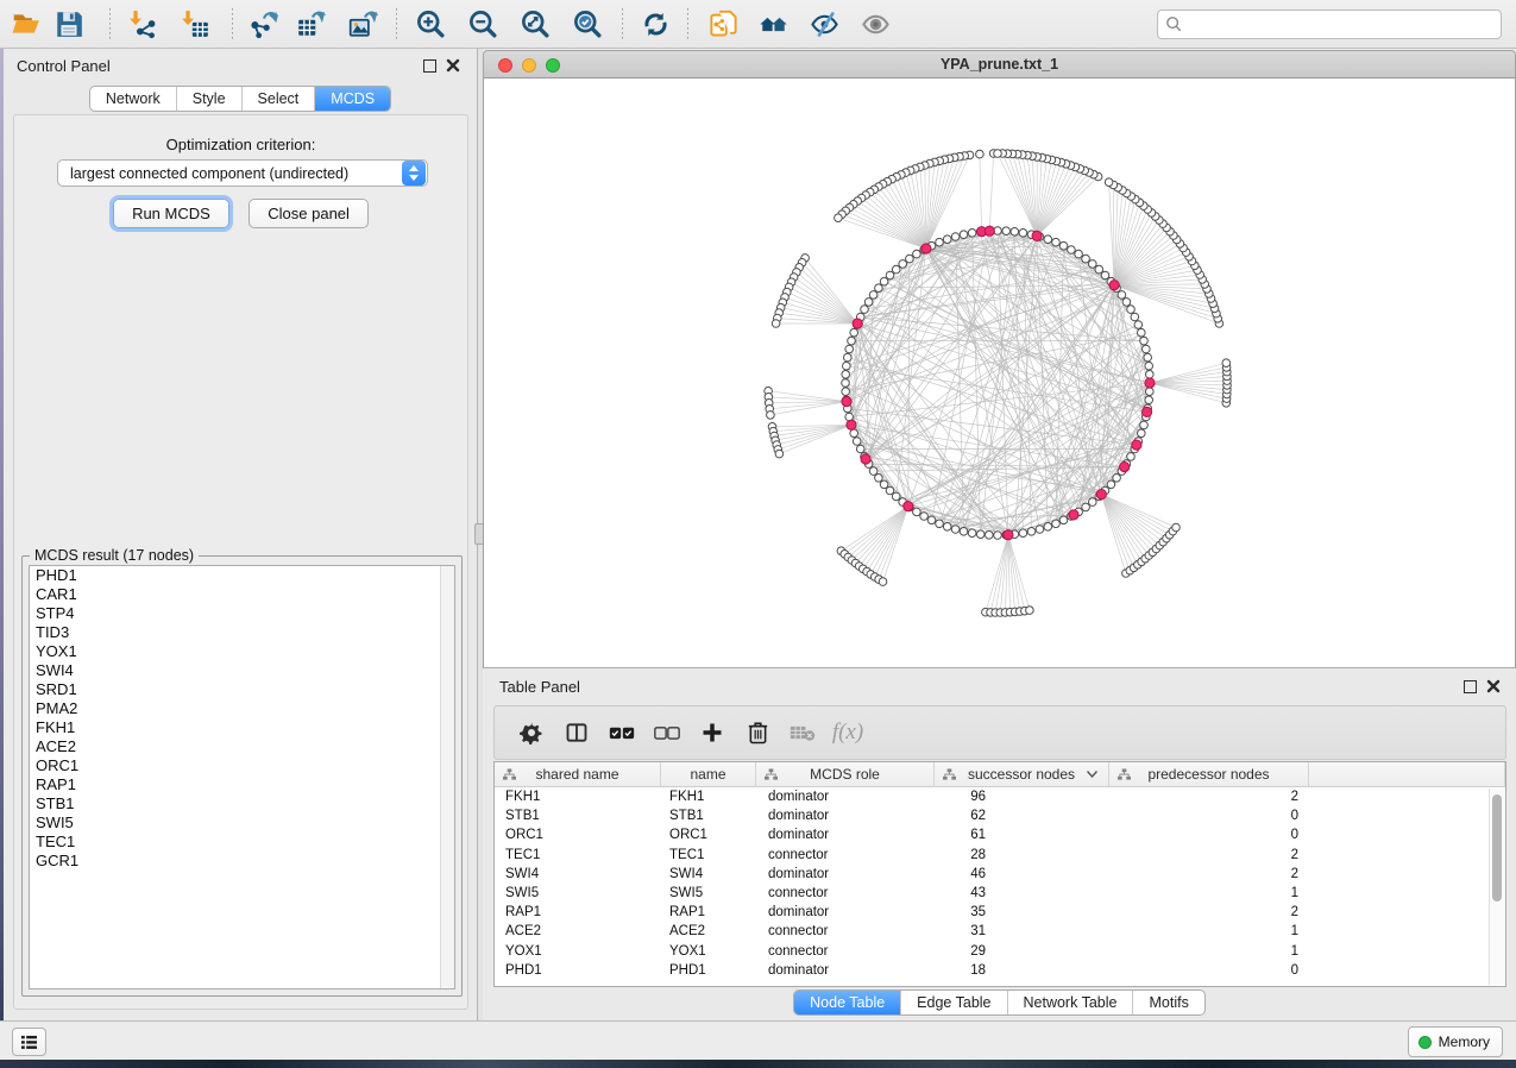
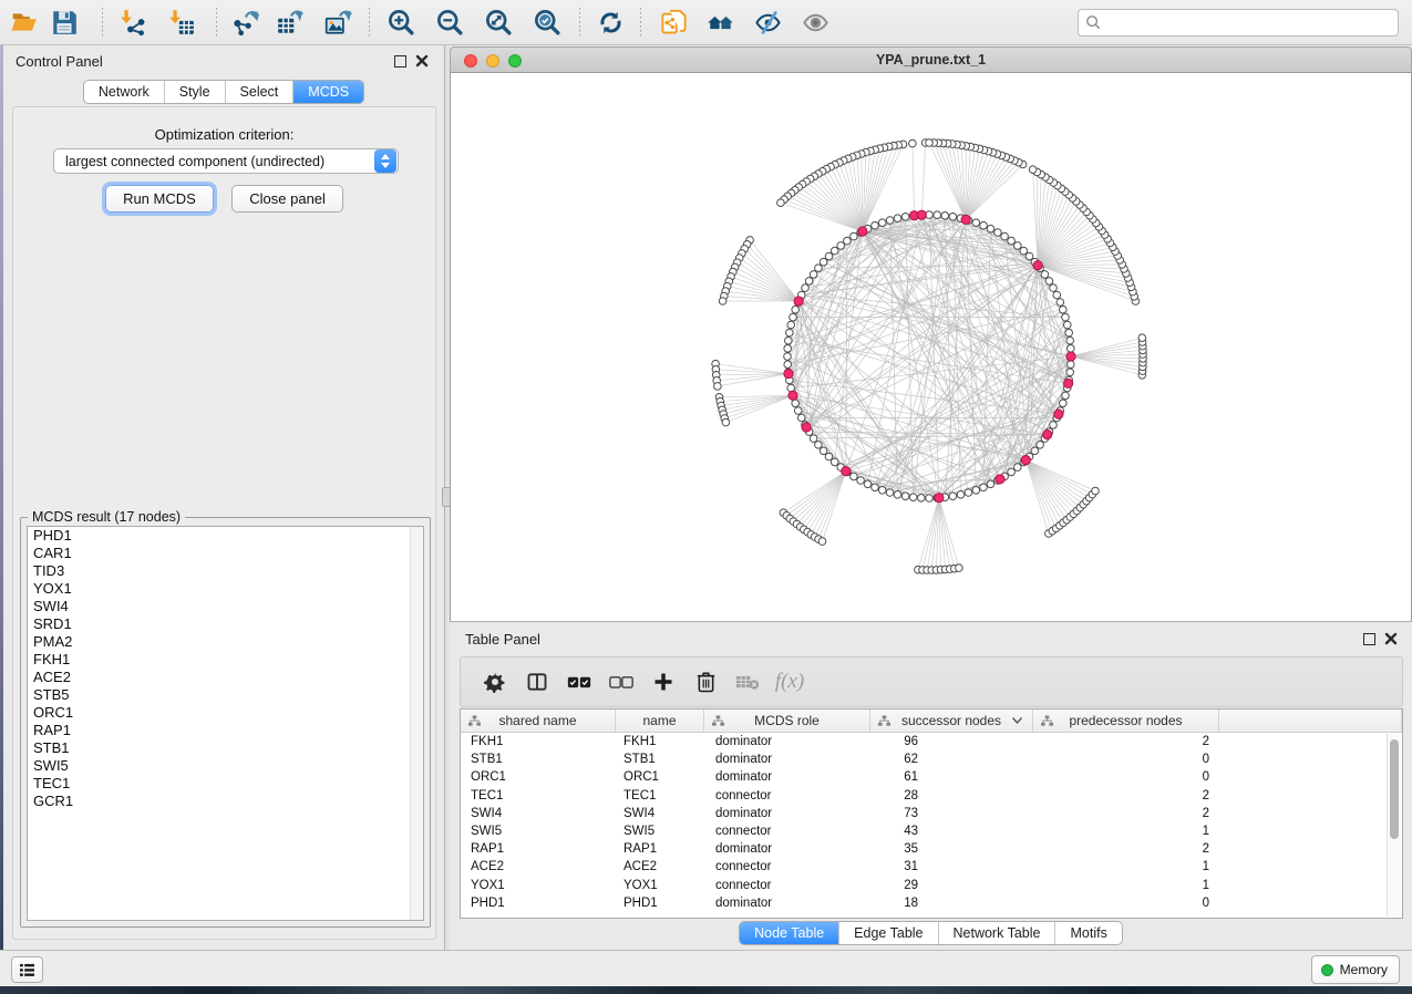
  Control Panel
  Network
  Style
  Select
  MCDS
  Optimization criterion:
  largest connected component (undirected)
  Run MCDS Close panel
  MCDS result (17 nodes)
  PHD1
  CAR1
- STP4
  TID3
  YOX1
  SWI4
  SRD1
  PMA2
  FKH1
  ACE2
+ STB5
  ORC1
  RAP1
  STB1
  SWI5
  TEC1
  GCR1
  YPA_prune.txt_1
  Table Panel
  f(x)
  shared name
  name
  MCDS role
  successor nodes
  predecessor nodes
  FKH1
  FKH1
  dominator
  96
  2
  STB1
  STB1
  dominator
  62
  0
  ORC1
  ORC1
  dominator
  61
  0
  TEC1
  TEC1
  connector
  28
  2
  SWI4
  SWI4
  dominator
- 46
+ 73
  2
  SWI5
  SWI5
  connector
  43
  1
  RAP1
  RAP1
  dominator
  35
  2
  ACE2
  ACE2
  connector
  31
  1
  YOX1
  YOX1
  connector
  29
  1
  PHD1
  PHD1
  dominator
  18
  0
  Node Table
  Edge Table
  Network Table
  Motifs
  Memory
